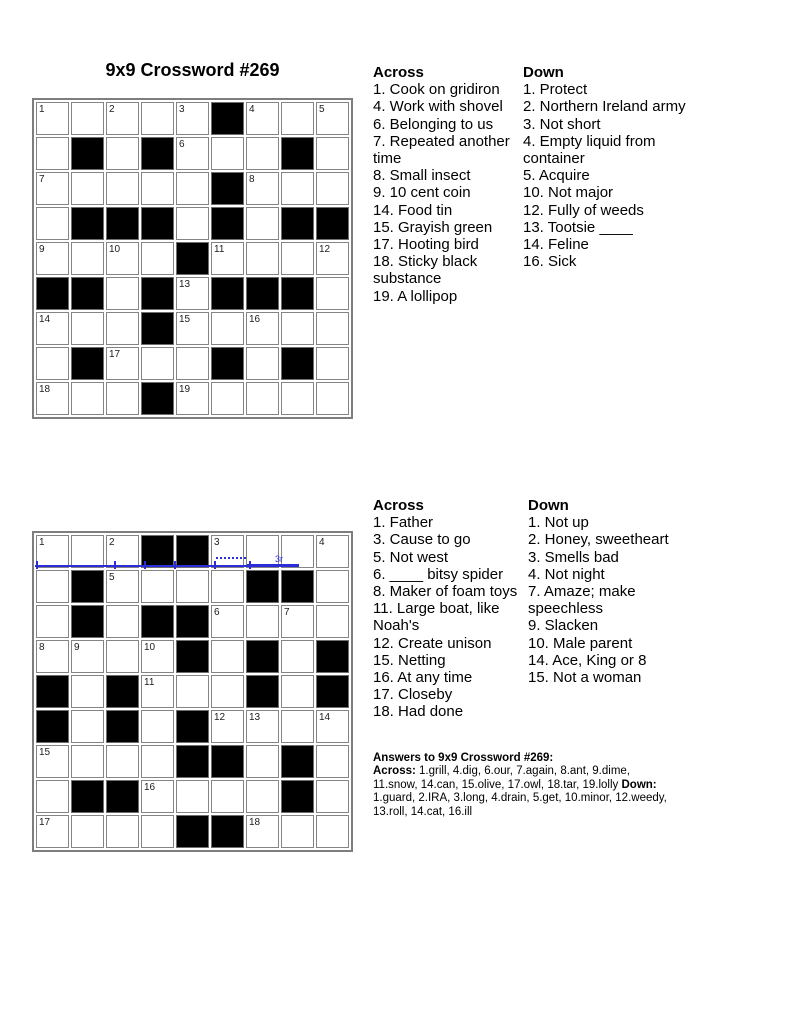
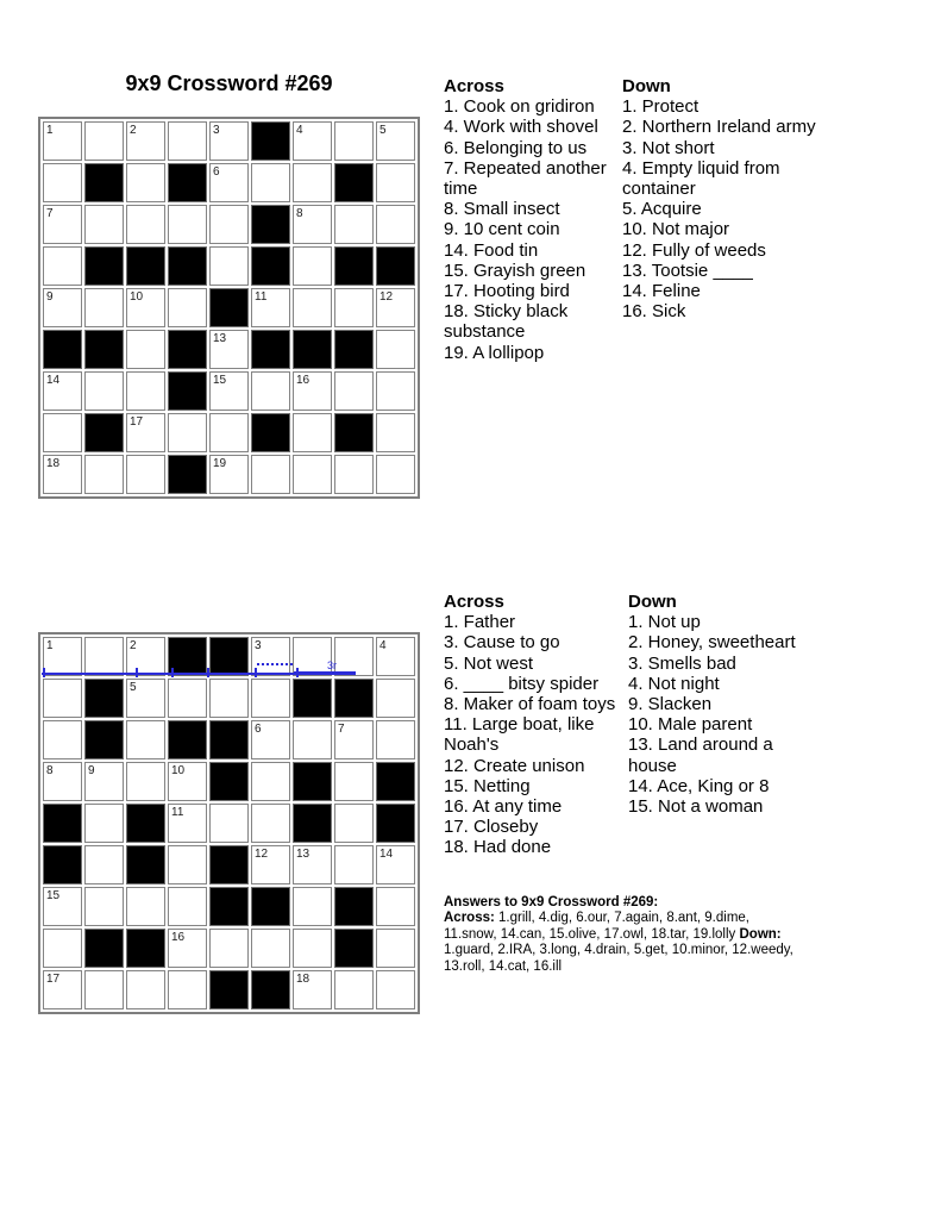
  9x9 Crossword #269
  1
  2
  3
  4
  5
  6
  7
  8
  9
  10
  11
  12
  13
  14
  15
  16
  17
  18
  19
  Across
  1. Cook on gridiron
  4. Work with shovel
  6. Belonging to us
  7. Repeated another time
  8. Small insect
  9. 10 cent coin
  14. Food tin
  15. Grayish green
  17. Hooting bird
  18. Sticky black substance
  19. A lollipop
  Down
  1. Protect
  2. Northern Ireland army
  3. Not short
  4. Empty liquid from container
  5. Acquire
  10. Not major
  12. Fully of weeds
  13. Tootsie ____
  14. Feline
  16. Sick
  3r
  1
  2
  3
  4
  5
  6
  7
  8
  9
  10
  11
  12
  13
  14
  15
  16
  17
  18
  Across
  1. Father
  3. Cause to go
  5. Not west
  6. ____ bitsy spider
  8. Maker of foam toys
  11. Large boat, like Noah's
  12. Create unison
  15. Netting
  16. At any time
  17. Closeby
  18. Had done
  Down
  1. Not up
  2. Honey, sweetheart
  3. Smells bad
  4. Not night
- 7. Amaze; make speechless
  9. Slacken
  10. Male parent
+ 13. Land around a house
  14. Ace, King or 8
  15. Not a woman
  Answers to 9x9 Crossword #269:
  Across: 1.grill, 4.dig, 6.our, 7.again, 8.ant, 9.dime, 11.snow, 14.can, 15.olive, 17.owl, 18.tar, 19.lolly Down: 1.guard, 2.IRA, 3.long, 4.drain, 5.get, 10.minor, 12.weedy, 13.roll, 14.cat, 16.ill
